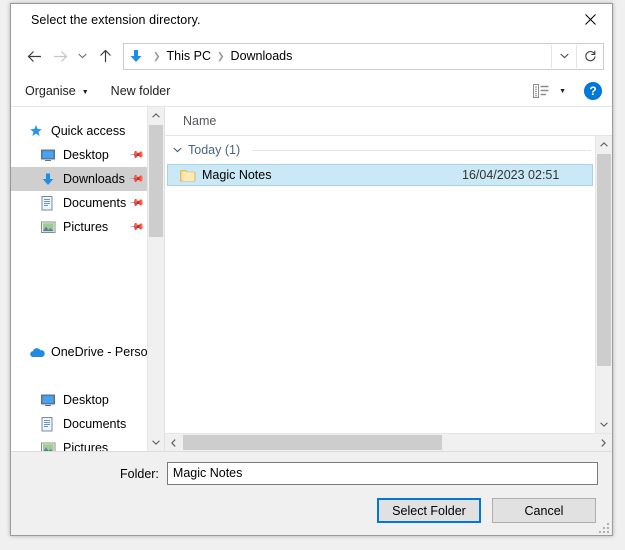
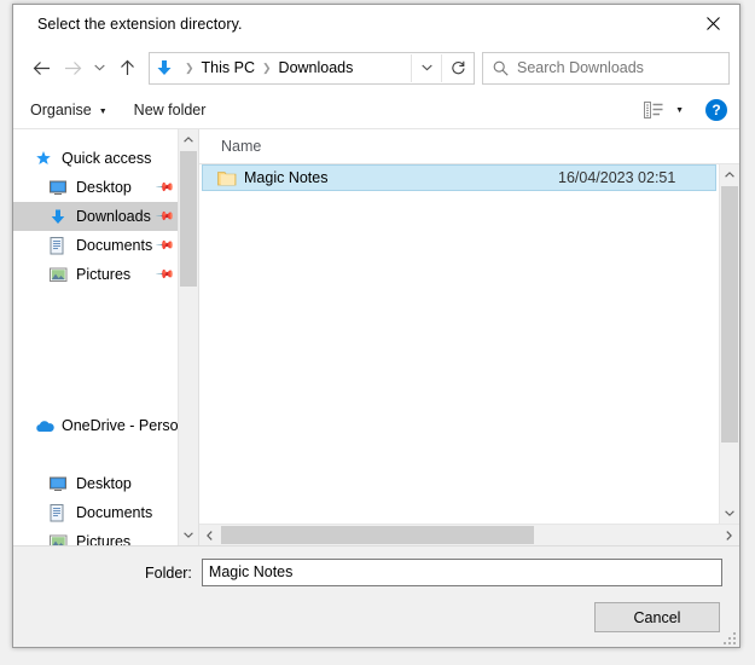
  Select the extension directory.
  ❯
  This PC
  ❯
  Downloads
+ Search Downloads
  Organise
  New folder
  ?
  Quick access
  Desktop
  Downloads
  Documents
  Pictures
  OneDrive - Perso
  Desktop
  Documents
  Pictures
  Name
- Today (1)
  Magic Notes
  16/04/2023 02:51
  Folder:
  Magic Notes
- Select Folder
  Cancel
